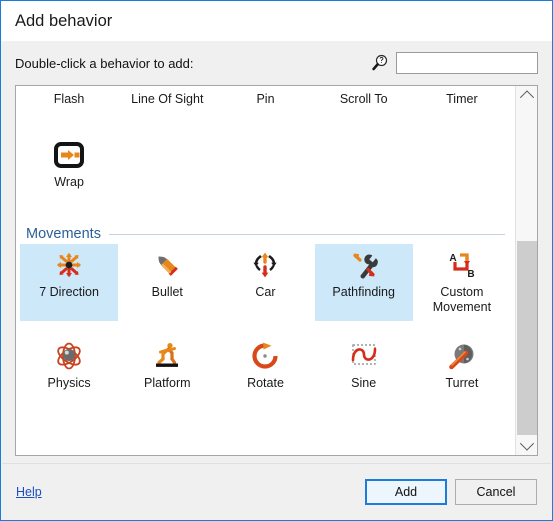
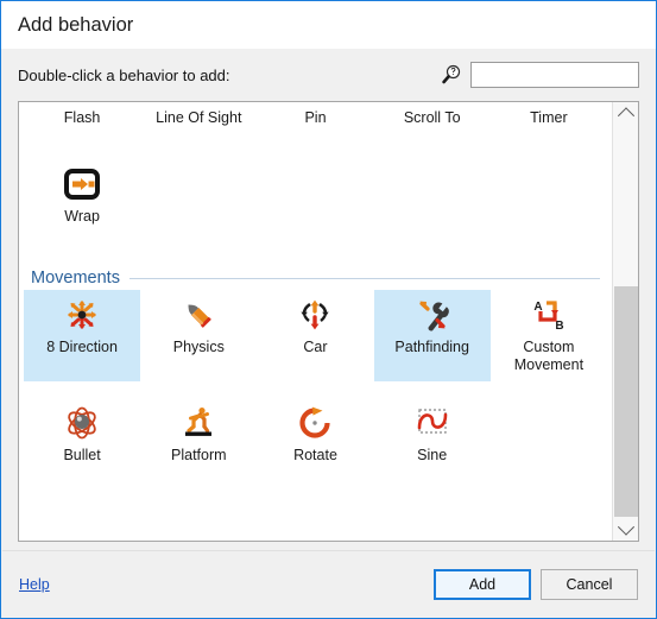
  Add behavior
  Double-click a behavior to add:
  Flash
  Line Of Sight
  Pin
  Scroll To
  Timer
  Wrap
  Movements
- 7 Direction
+ 8 Direction
- Bullet
+ Physics
  Car
  Pathfinding
  A
  B
  Custom Movement
- Physics
+ Bullet
  Platform
  Rotate
  Sine
- Turret
  Help
  Add
  Cancel
